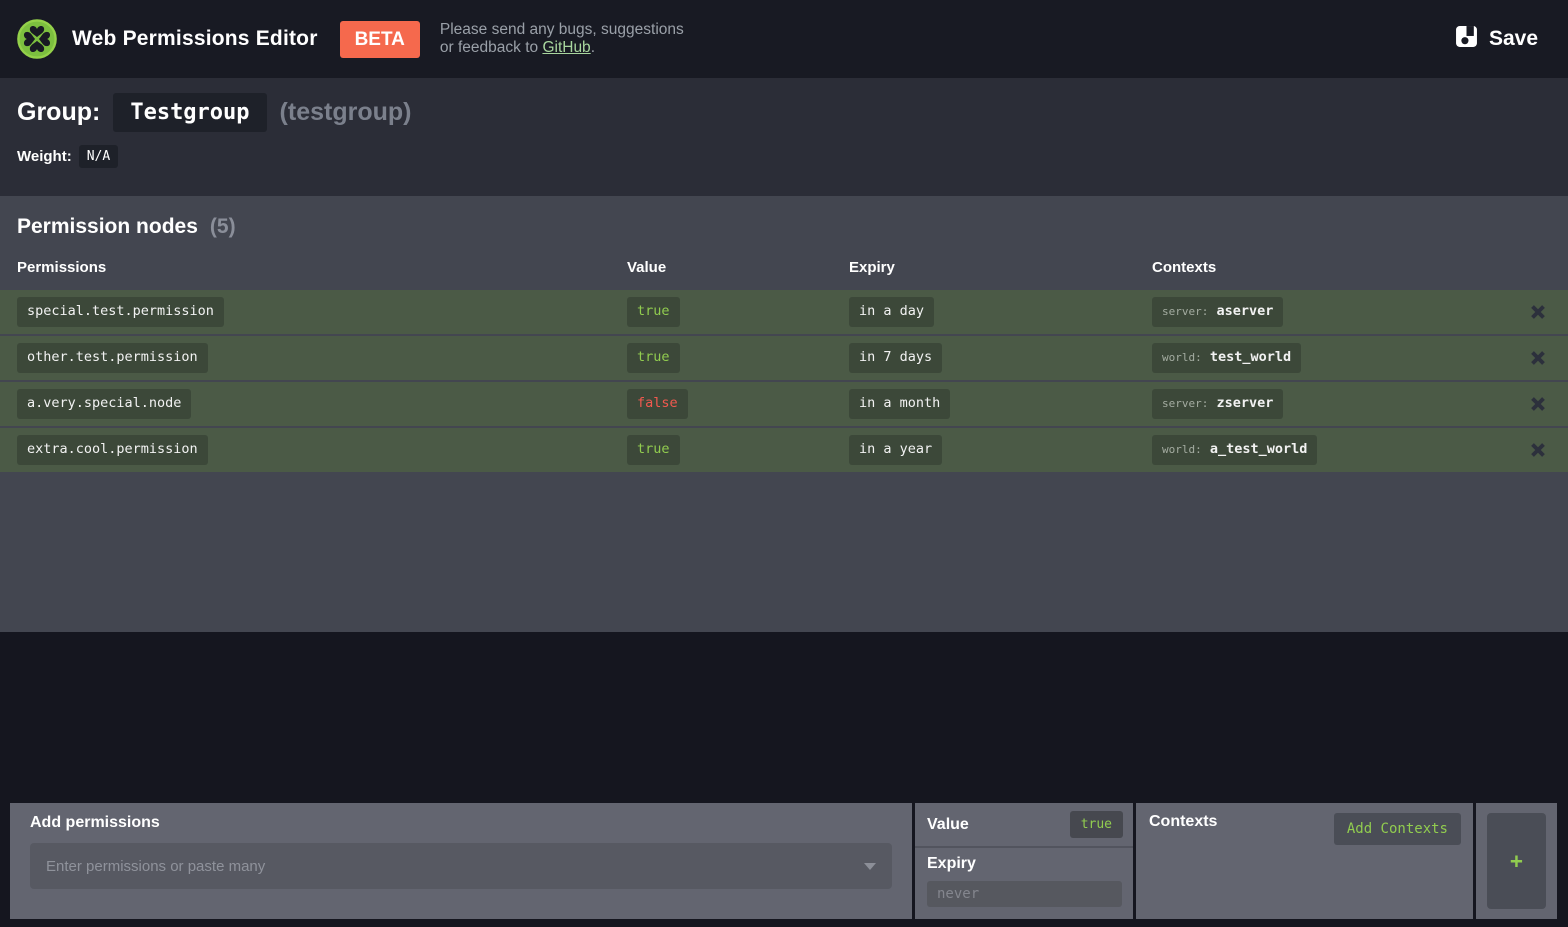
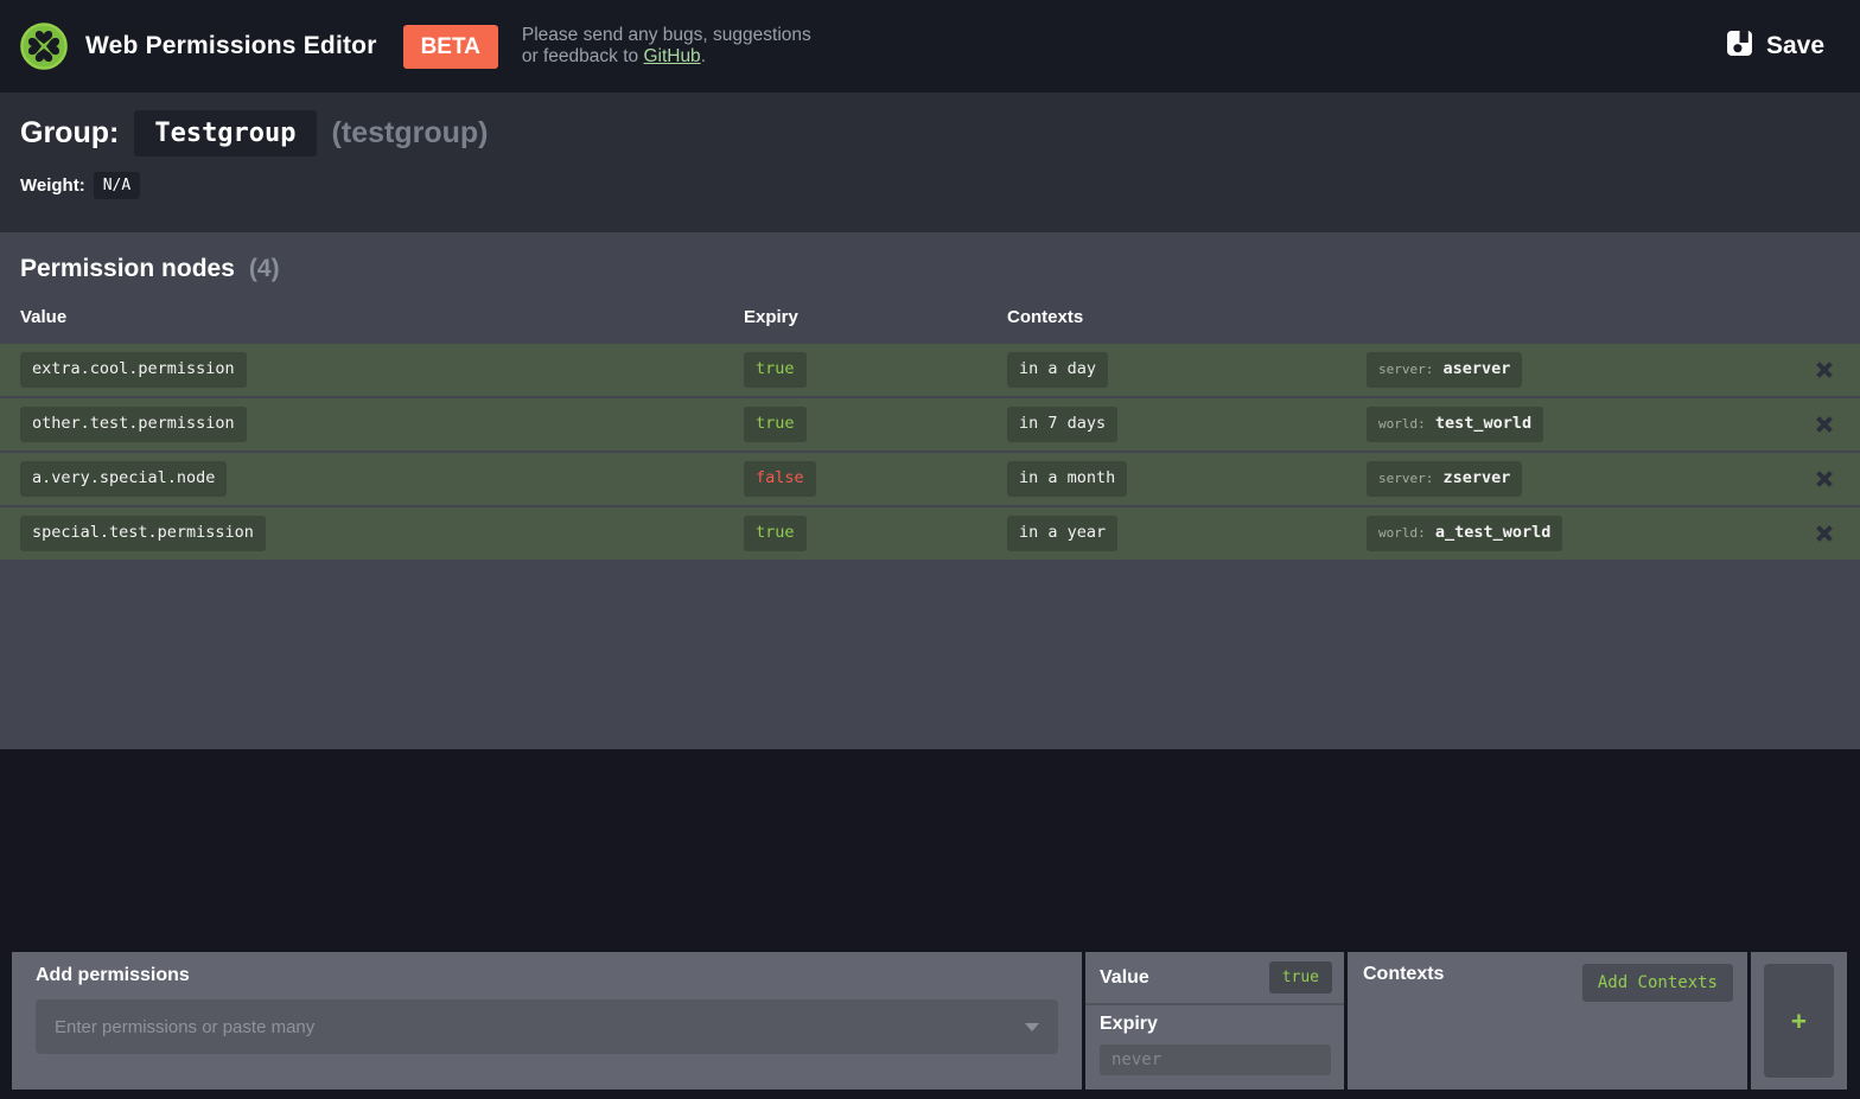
  Web Permissions Editor
  BETA
  Please send any bugs, suggestions
  or feedback to GitHub.
  Save
  Group:
  Testgroup
  (testgroup)
  Weight:
  N/A
  Permission nodes
- (5)
+ (4)
- Permissions
  Value
  Expiry
  Contexts
- special.test.permission
+ extra.cool.permission
  true
  in a day
  server: aserver
  other.test.permission
  true
  in 7 days
  world: test_world
  a.very.special.node
  false
  in a month
  server: zserver
- extra.cool.permission
+ special.test.permission
  true
  in a year
  world: a_test_world
  Add permissions
  Enter permissions or paste many
  Value
  true
  Expiry
  never
  Contexts
  Add Contexts
  +
